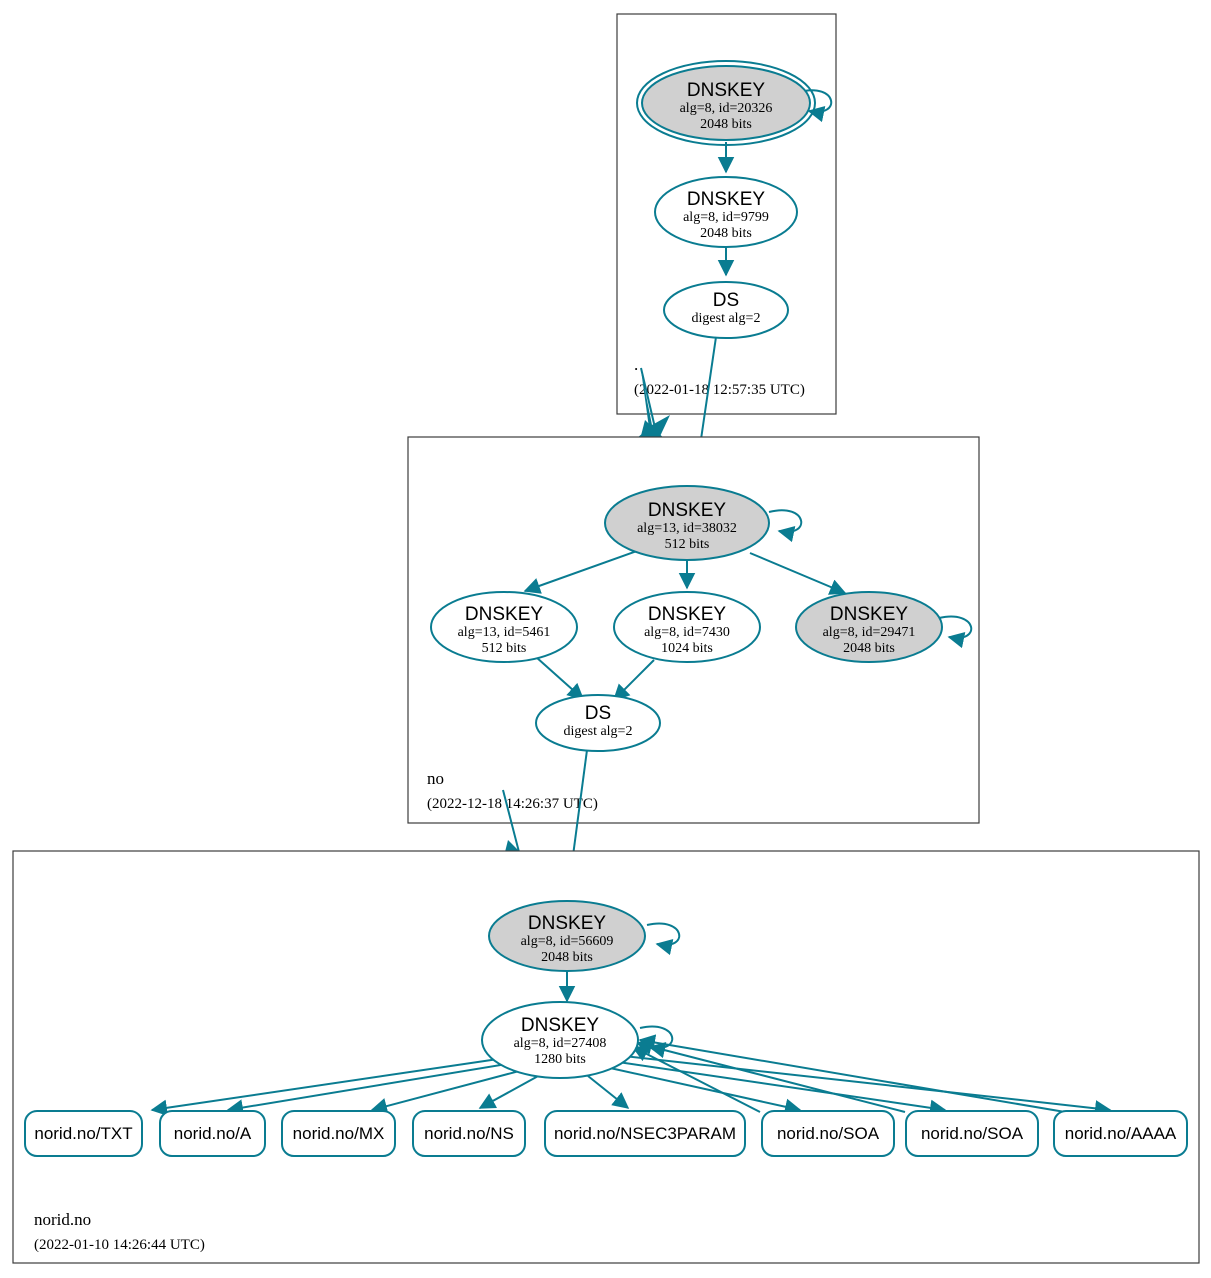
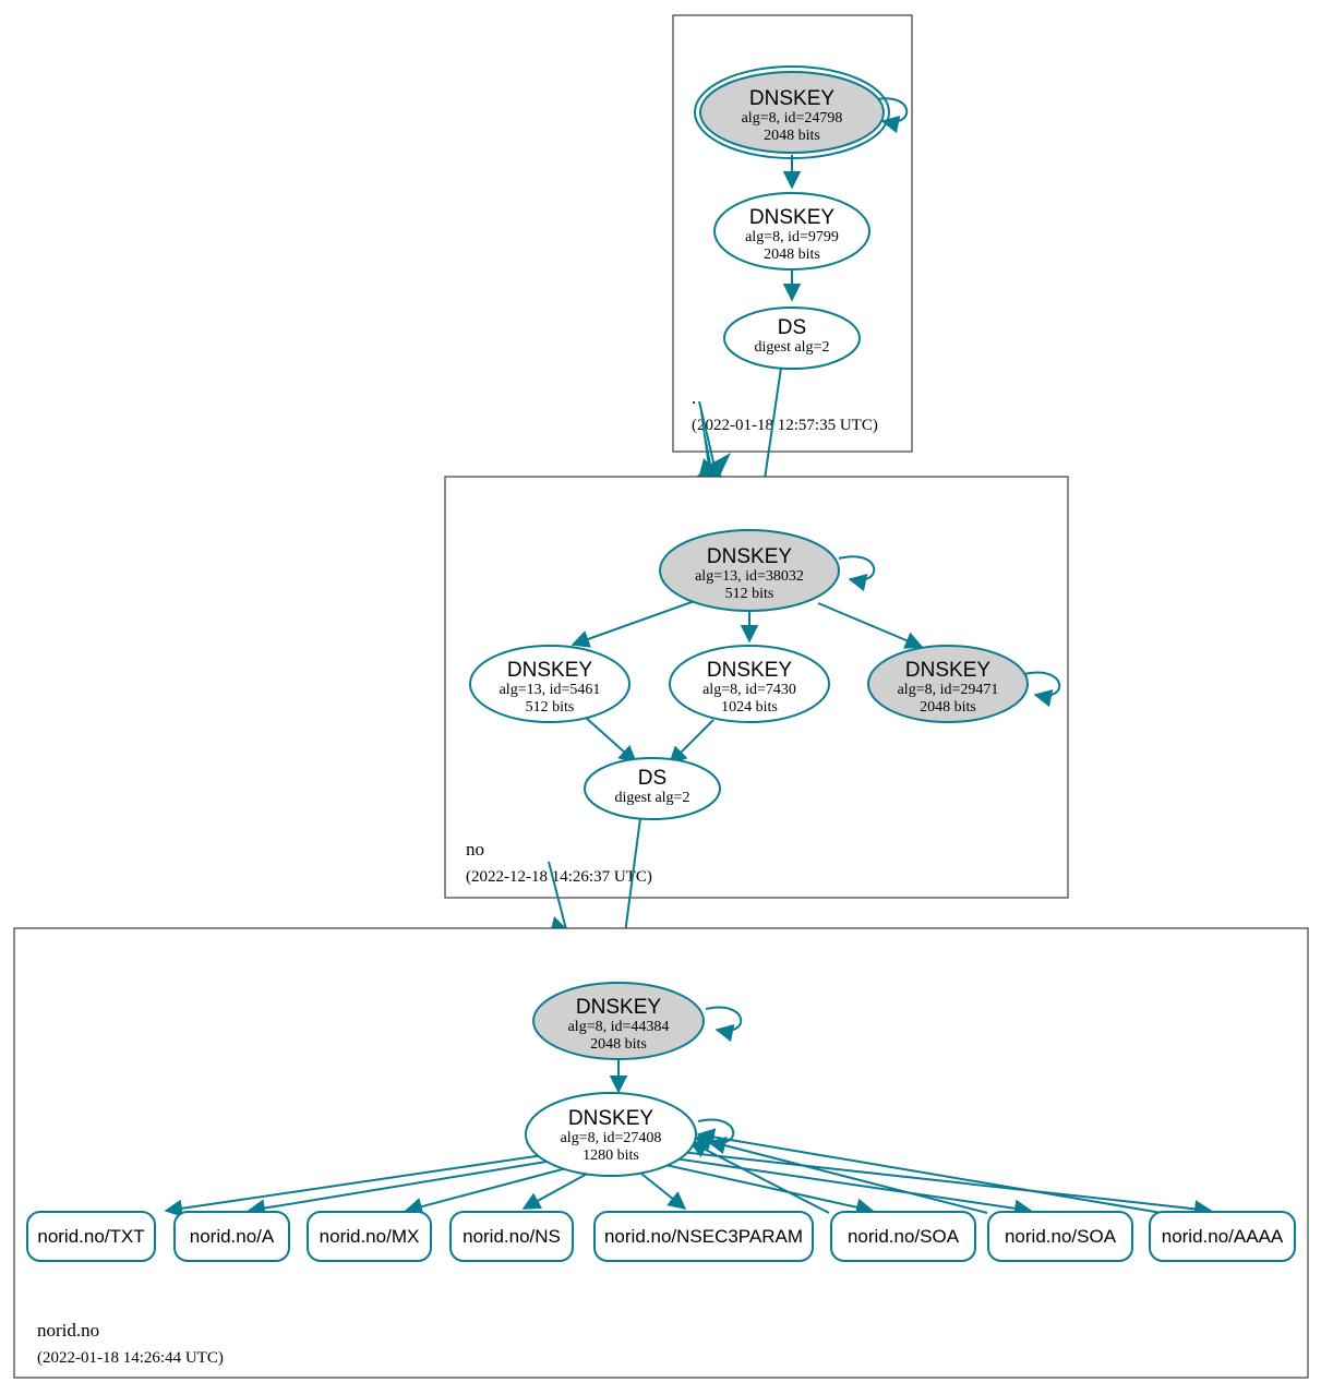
  .
  (2022-01-18 12:57:35 UTC)
  DNSKEY
- alg=8, id=20326
+ alg=8, id=24798
  2048 bits
  DNSKEY
  alg=8, id=9799
  2048 bits
  DS
  digest alg=2
  no
  (2022-12-18 14:26:37 UTC)
  DNSKEY
  alg=13, id=38032
  512 bits
  DNSKEY
  alg=13, id=5461
  512 bits
  DNSKEY
  alg=8, id=7430
  1024 bits
  DNSKEY
  alg=8, id=29471
  2048 bits
  DS
  digest alg=2
  norid.no
- (2022-01-10 14:26:44 UTC)
+ (2022-01-18 14:26:44 UTC)
  DNSKEY
- alg=8, id=56609
+ alg=8, id=44384
  2048 bits
  DNSKEY
  alg=8, id=27408
  1280 bits
  norid.no/TXT
  norid.no/A
  norid.no/MX
  norid.no/NS
  norid.no/NSEC3PARAM
  norid.no/SOA
  norid.no/SOA
  norid.no/AAAA
